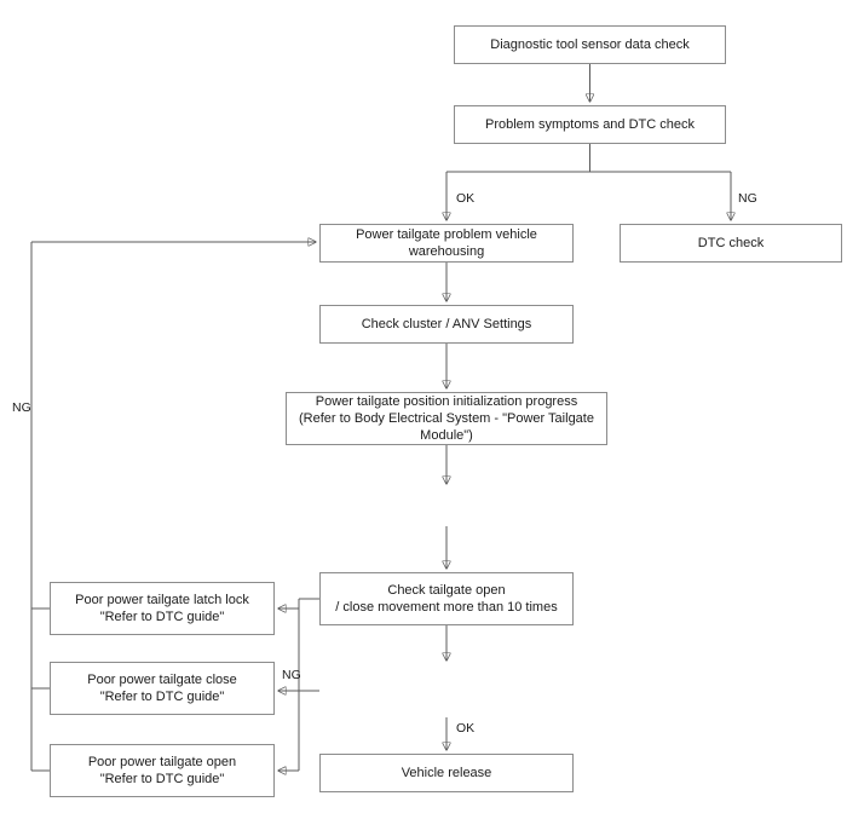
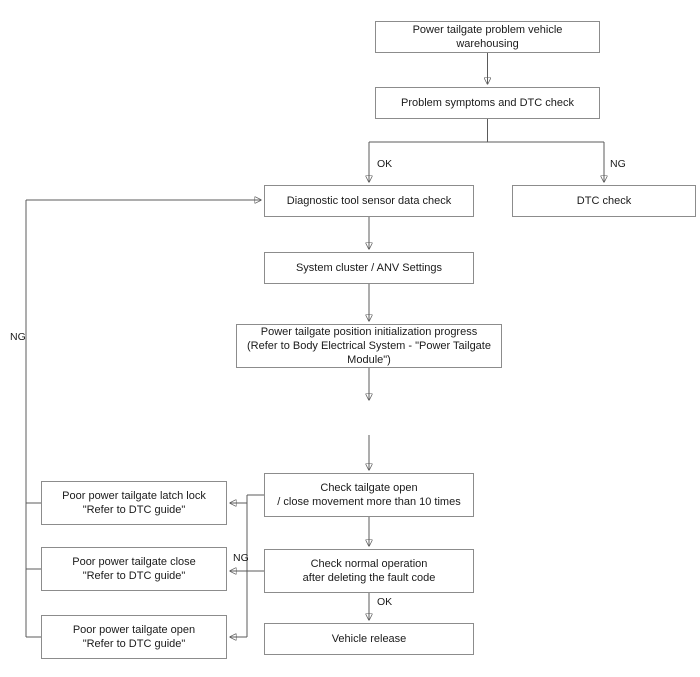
- Diagnostic tool sensor data check
+ Power tailgate problem vehicle warehousing
  Problem symptoms and DTC check
  DTC check
- Power tailgate problem vehicle warehousing
+ Diagnostic tool sensor data check
- Check cluster / ANV Settings
+ System cluster / ANV Settings
  Power tailgate position initialization progress
  (Refer to Body Electrical System - "Power Tailgate Module")
  Check tailgate open
  / close movement more than 10 times
+ Check normal operation
+ after deleting the fault code
  Vehicle release
  Poor power tailgate latch lock
  "Refer to DTC guide"
  Poor power tailgate close
  "Refer to DTC guide"
  Poor power tailgate open
  "Refer to DTC guide"
  OK
  NG
  NG
  NG
  OK
